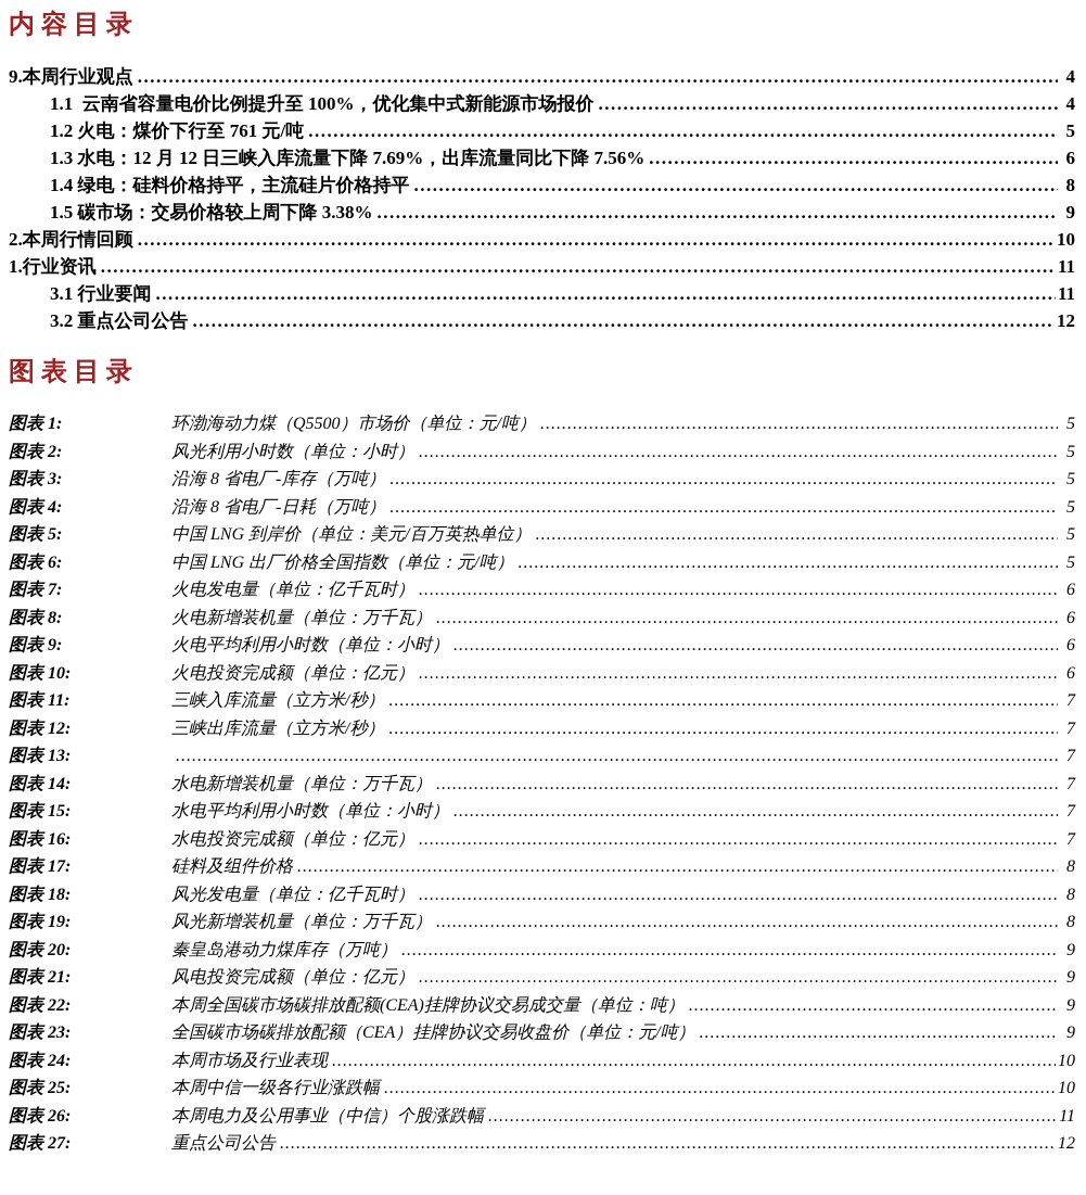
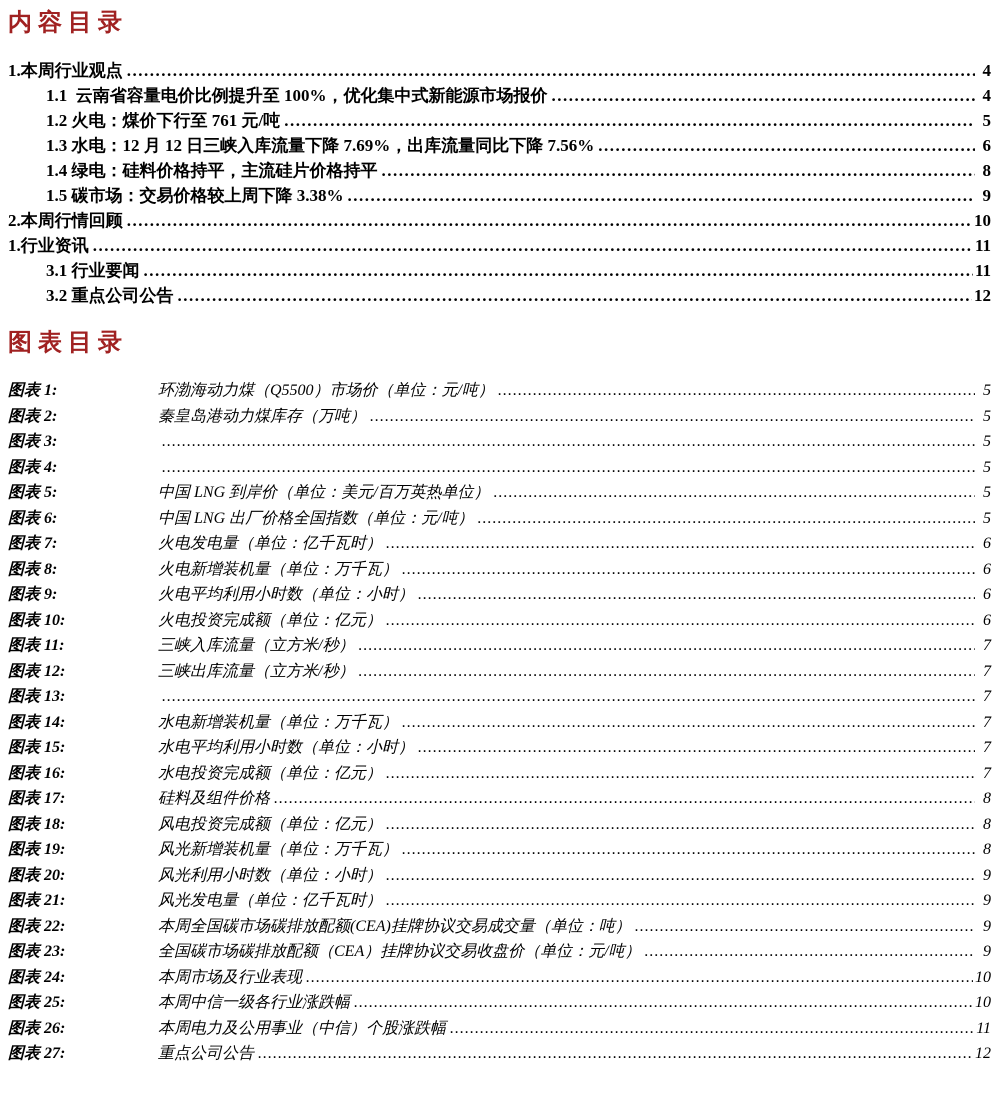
  内容目录
- 9.本周行业观点
+ 1.本周行业观点
  4
  1.1 云南省容量电价比例提升至 100%，优化集中式新能源市场报价
  4
  1.2 火电：煤价下行至 761 元/吨
  5
  1.3 水电：12 月 12 日三峡入库流量下降 7.69%，出库流量同比下降 7.56%
  6
  1.4 绿电：硅料价格持平，主流硅片价格持平
  8
  1.5 碳市场：交易价格较上周下降 3.38%
  9
  2.本周行情回顾
  10
  1.行业资讯
  11
  3.1 行业要闻
  11
  3.2 重点公司公告
  12
  图表目录
  图表 1:
  环渤海动力煤（Q5500）市场价（单位：元/吨）
  5
  图表 2:
- 风光利用小时数（单位：小时）
+ 秦皇岛港动力煤库存（万吨）
  5
  图表 3:
- 沿海 8 省电厂-库存（万吨）
  5
  图表 4:
- 沿海 8 省电厂-日耗（万吨）
  5
  图表 5:
  中国 LNG 到岸价（单位：美元/百万英热单位）
  5
  图表 6:
  中国 LNG 出厂价格全国指数（单位：元/吨）
  5
  图表 7:
  火电发电量（单位：亿千瓦时）
  6
  图表 8:
  火电新增装机量（单位：万千瓦）
  6
  图表 9:
  火电平均利用小时数（单位：小时）
  6
  图表 10:
  火电投资完成额（单位：亿元）
  6
  图表 11:
  三峡入库流量（立方米/秒）
  7
  图表 12:
  三峡出库流量（立方米/秒）
  7
  图表 13:
  7
  图表 14:
  水电新增装机量（单位：万千瓦）
  7
  图表 15:
  水电平均利用小时数（单位：小时）
  7
  图表 16:
  水电投资完成额（单位：亿元）
  7
  图表 17:
  硅料及组件价格
  8
  图表 18:
- 风光发电量（单位：亿千瓦时）
+ 风电投资完成额（单位：亿元）
  8
  图表 19:
  风光新增装机量（单位：万千瓦）
  8
  图表 20:
- 秦皇岛港动力煤库存（万吨）
+ 风光利用小时数（单位：小时）
  9
  图表 21:
- 风电投资完成额（单位：亿元）
+ 风光发电量（单位：亿千瓦时）
  9
  图表 22:
  本周全国碳市场碳排放配额(CEA)挂牌协议交易成交量（单位：吨）
  9
  图表 23:
  全国碳市场碳排放配额（CEA）挂牌协议交易收盘价（单位：元/吨）
  9
  图表 24:
  本周市场及行业表现
  10
  图表 25:
  本周中信一级各行业涨跌幅
  10
  图表 26:
  本周电力及公用事业（中信）个股涨跌幅
  11
  图表 27:
  重点公司公告
  12
